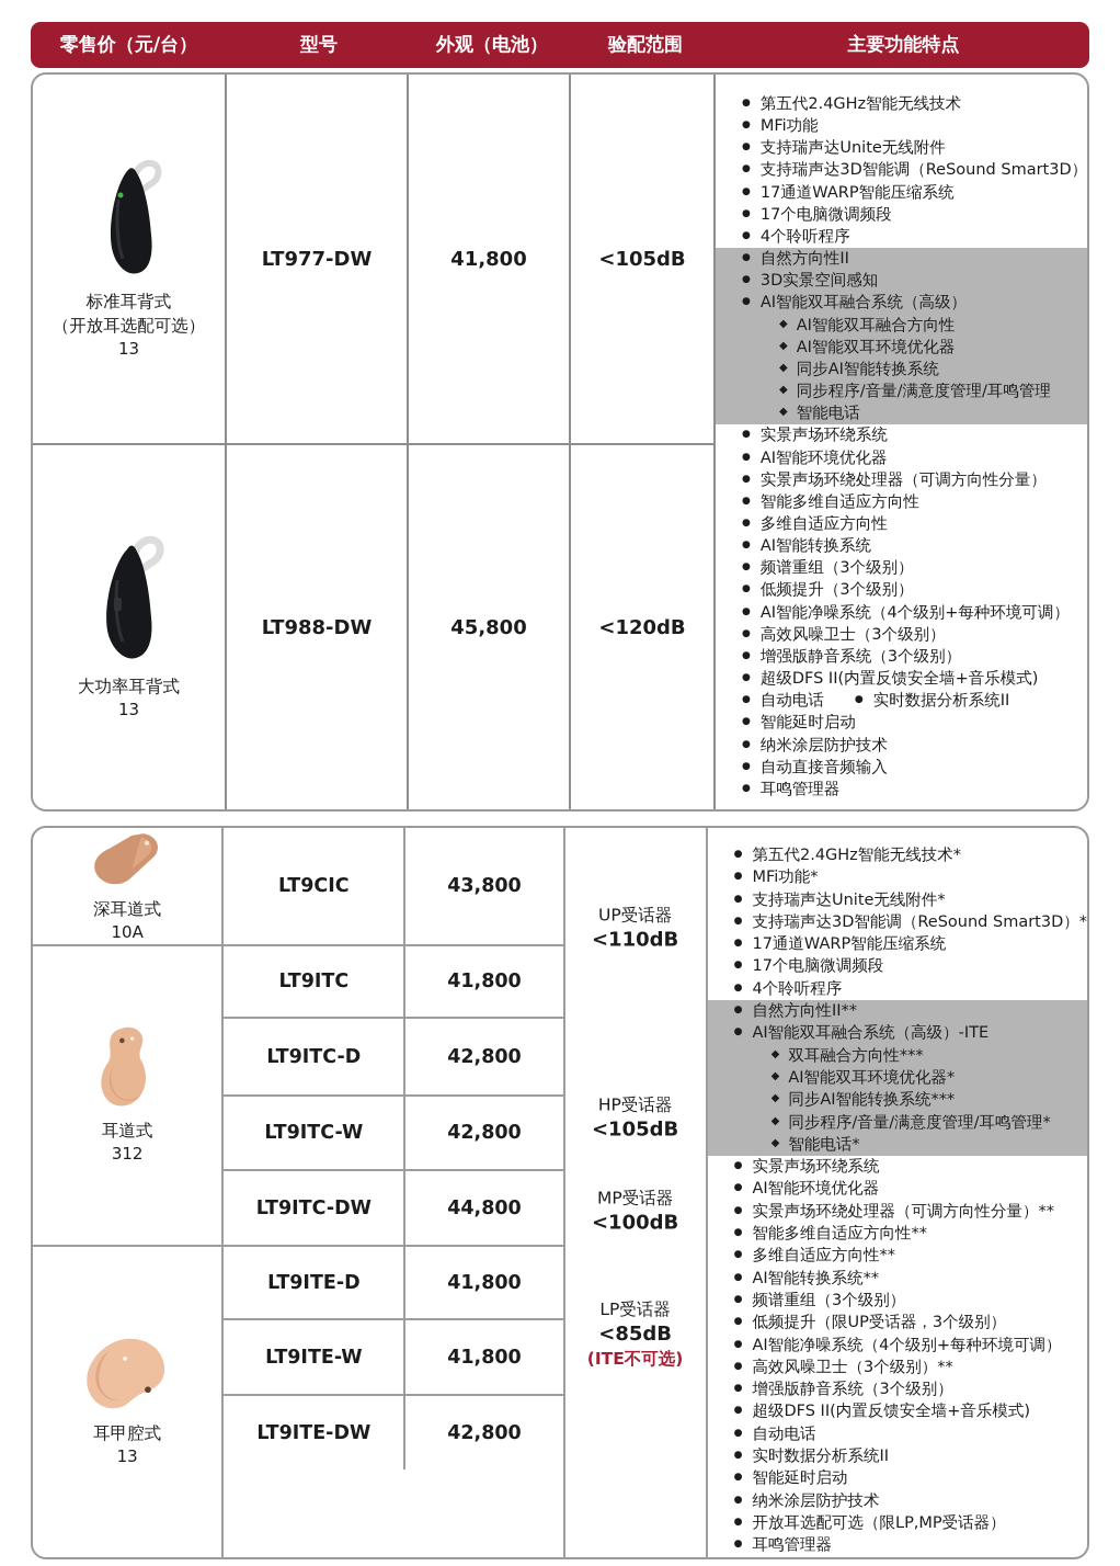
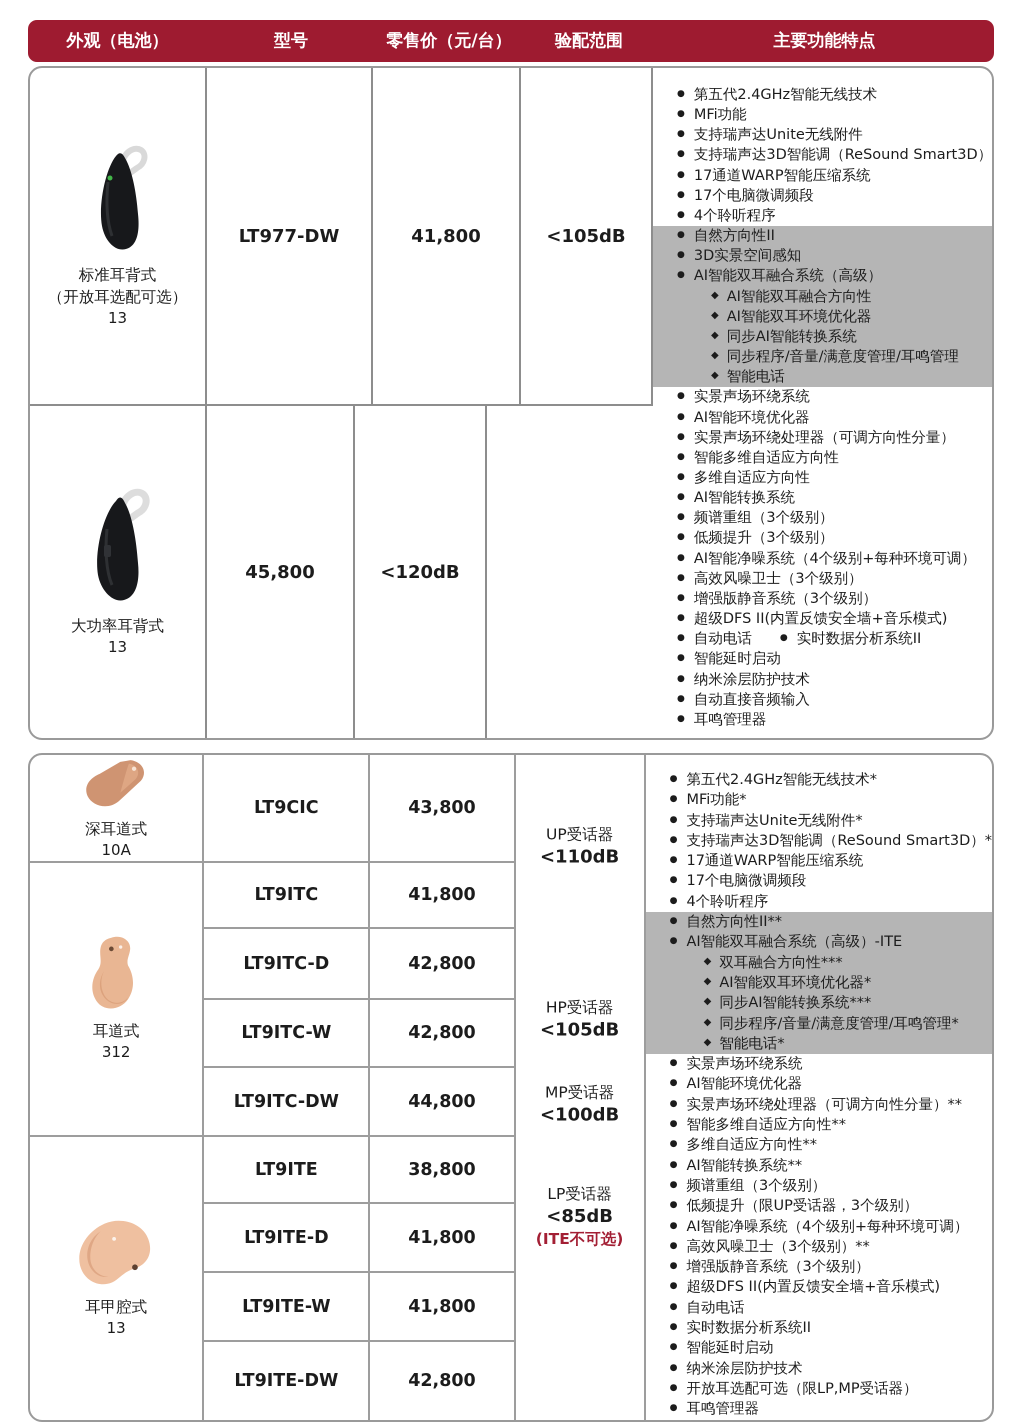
- 零售价（元/台）
+ 外观（电池）
  型号
- 外观（电池）
+ 零售价（元/台）
  验配范围
  主要功能特点
  标准耳背式
  （开放耳选配可选）
  13
  LT977-DW
  41,800
  <105dB
  大功率耳背式
  13
- LT988-DW
  45,800
  <120dB
  ●
  第五代2.4GHz智能无线技术
  ●
  MFi功能
  ●
  支持瑞声达Unite无线附件
  ●
  支持瑞声达3D智能调（ReSound Smart3D）
  ●
  17通道WARP智能压缩系统
  ●
  17个电脑微调频段
  ●
  4个聆听程序
  ●
  自然方向性II
  ●
  3D实景空间感知
  ●
  AI智能双耳融合系统（高级）
  ◆
  AI智能双耳融合方向性
  ◆
  AI智能双耳环境优化器
  ◆
  同步AI智能转换系统
  ◆
  同步程序/音量/满意度管理/耳鸣管理
  ◆
  智能电话
  ●
  实景声场环绕系统
  ●
  AI智能环境优化器
  ●
  实景声场环绕处理器（可调方向性分量）
  ●
  智能多维自适应方向性
  ●
  多维自适应方向性
  ●
  AI智能转换系统
  ●
  频谱重组（3个级别）
  ●
  低频提升（3个级别）
  ●
  AI智能净噪系统（4个级别+每种环境可调）
  ●
  高效风噪卫士（3个级别）
  ●
  增强版静音系统（3个级别）
  ●
  超级DFS II(内置反馈安全墙+音乐模式)
  ●
  自动电话
  ●
  实时数据分析系统II
  ●
  智能延时启动
  ●
  纳米涂层防护技术
  ●
  自动直接音频输入
  ●
  耳鸣管理器
  深耳道式
  10A
  耳道式
  312
  耳甲腔式
  13
  LT9CIC
  43,800
  LT9ITC
  41,800
  LT9ITC-D
  42,800
  LT9ITC-W
  42,800
  LT9ITC-DW
  44,800
+ LT9ITE
+ 38,800
  LT9ITE-D
  41,800
  LT9ITE-W
  41,800
  LT9ITE-DW
  42,800
  UP受话器
  <110dB
  HP受话器
  <105dB
  MP受话器
  <100dB
  LP受话器
  <85dB
  (ITE不可选)
  ●
  第五代2.4GHz智能无线技术*
  ●
  MFi功能*
  ●
  支持瑞声达Unite无线附件*
  ●
  支持瑞声达3D智能调（ReSound Smart3D）*
  ●
  17通道WARP智能压缩系统
  ●
  17个电脑微调频段
  ●
  4个聆听程序
  ●
  自然方向性II**
  ●
  AI智能双耳融合系统（高级）-ITE
  ◆
  双耳融合方向性***
  ◆
  AI智能双耳环境优化器*
  ◆
  同步AI智能转换系统***
  ◆
  同步程序/音量/满意度管理/耳鸣管理*
  ◆
  智能电话*
  ●
  实景声场环绕系统
  ●
  AI智能环境优化器
  ●
  实景声场环绕处理器（可调方向性分量）**
  ●
  智能多维自适应方向性**
  ●
  多维自适应方向性**
  ●
  AI智能转换系统**
  ●
  频谱重组（3个级别）
  ●
  低频提升（限UP受话器，3个级别）
  ●
  AI智能净噪系统（4个级别+每种环境可调）
  ●
  高效风噪卫士（3个级别）**
  ●
  增强版静音系统（3个级别）
  ●
  超级DFS II(内置反馈安全墙+音乐模式)
  ●
  自动电话
  ●
  实时数据分析系统II
  ●
  智能延时启动
  ●
  纳米涂层防护技术
  ●
  开放耳选配可选（限LP,MP受话器）
  ●
  耳鸣管理器
